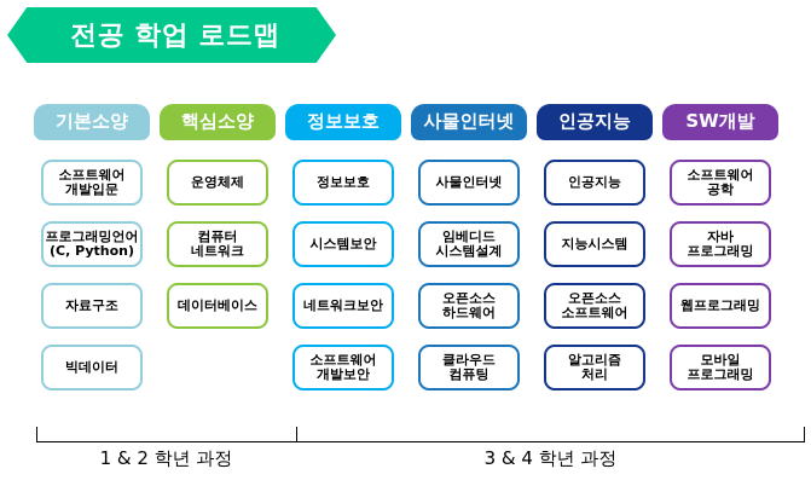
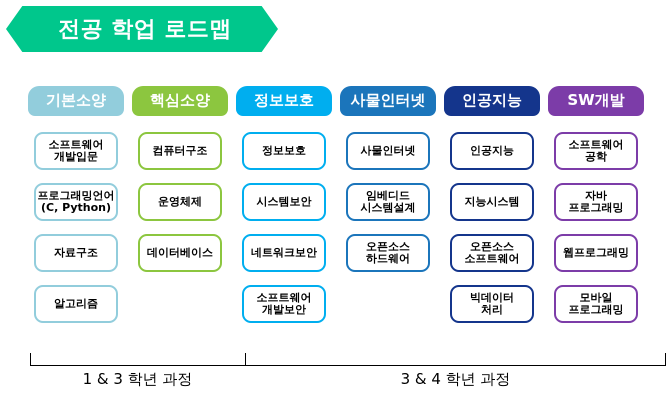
  전공 학업 로드맵
  기본소양
  소프트웨어
  개발입문
  프로그래밍언어
  (C, Python)
  자료구조
- 빅데이터
+ 알고리즘
  핵심소양
+ 컴퓨터구조
  운영체제
- 컴퓨터
- 네트워크
  데이터베이스
  정보보호
  정보보호
  시스템보안
  네트워크보안
  소프트웨어
  개발보안
  사물인터넷
  사물인터넷
  임베디드
  시스템설계
  오픈소스
  하드웨어
- 클라우드
- 컴퓨팅
  인공지능
  인공지능
  지능시스템
  오픈소스
  소프트웨어
- 알고리즘
+ 빅데이터
  처리
  SW개발
  소프트웨어
  공학
  자바
  프로그래밍
  웹프로그래밍
  모바일
  프로그래밍
- 1 & 2 학년 과정
+ 1 & 3 학년 과정
  3 & 4 학년 과정
